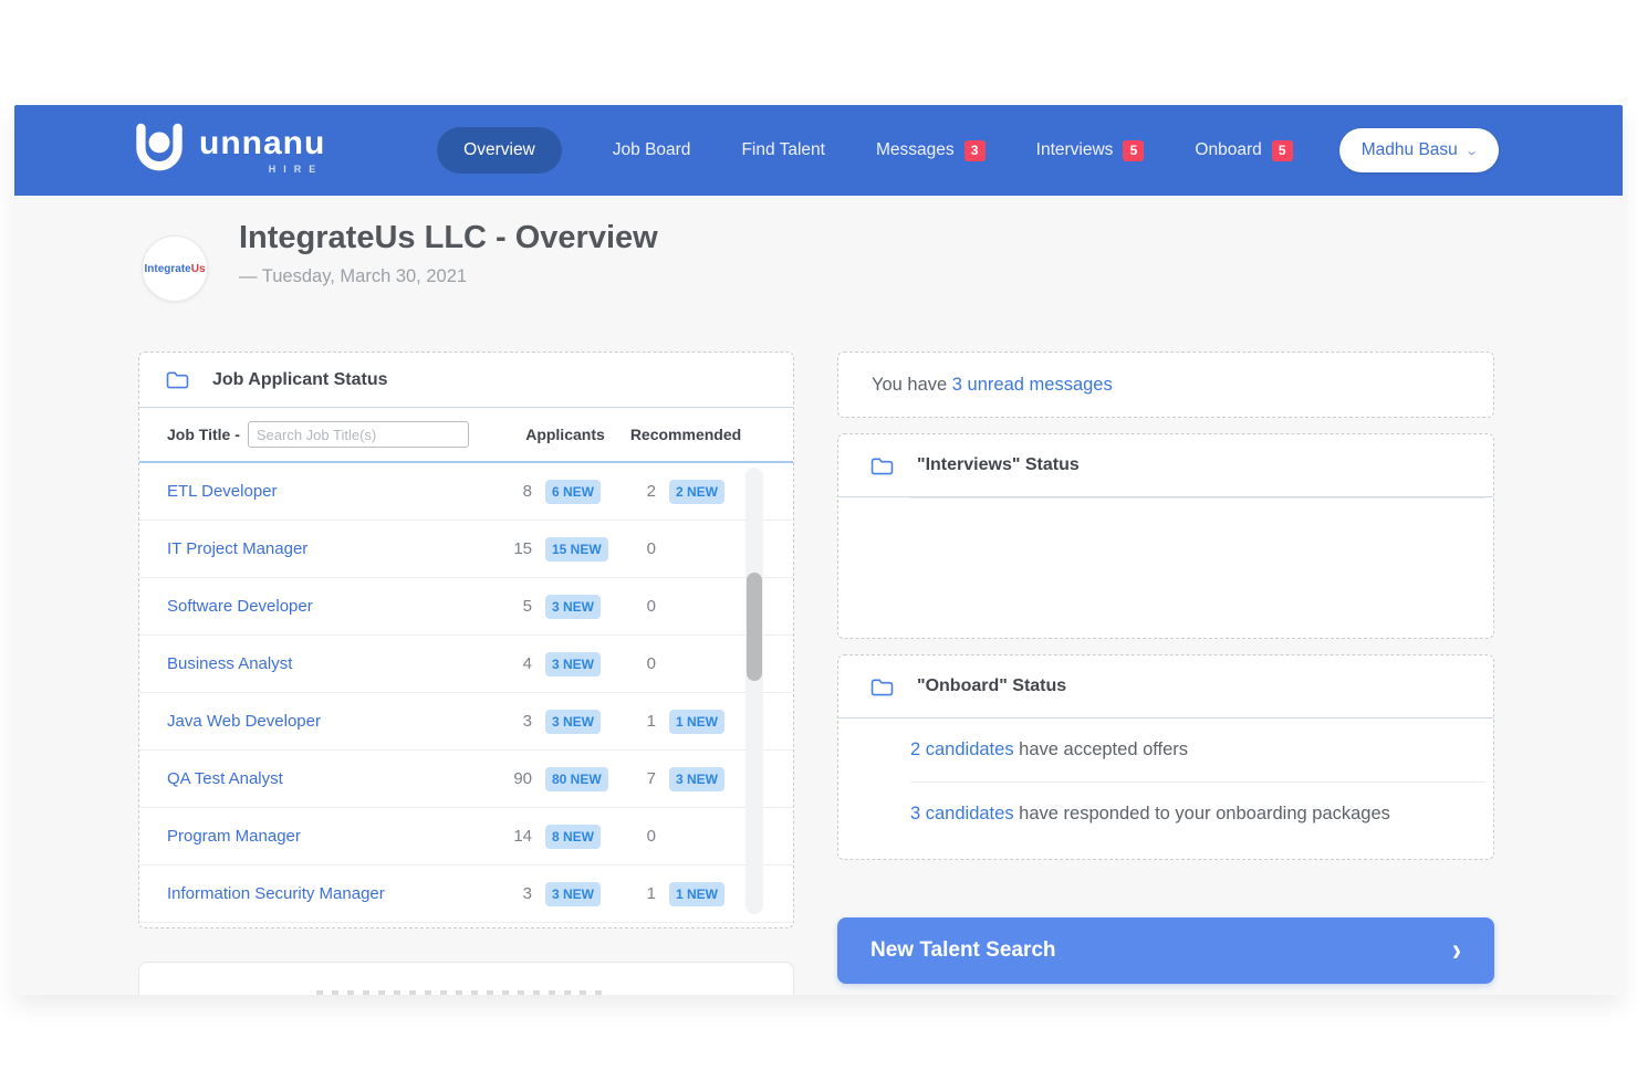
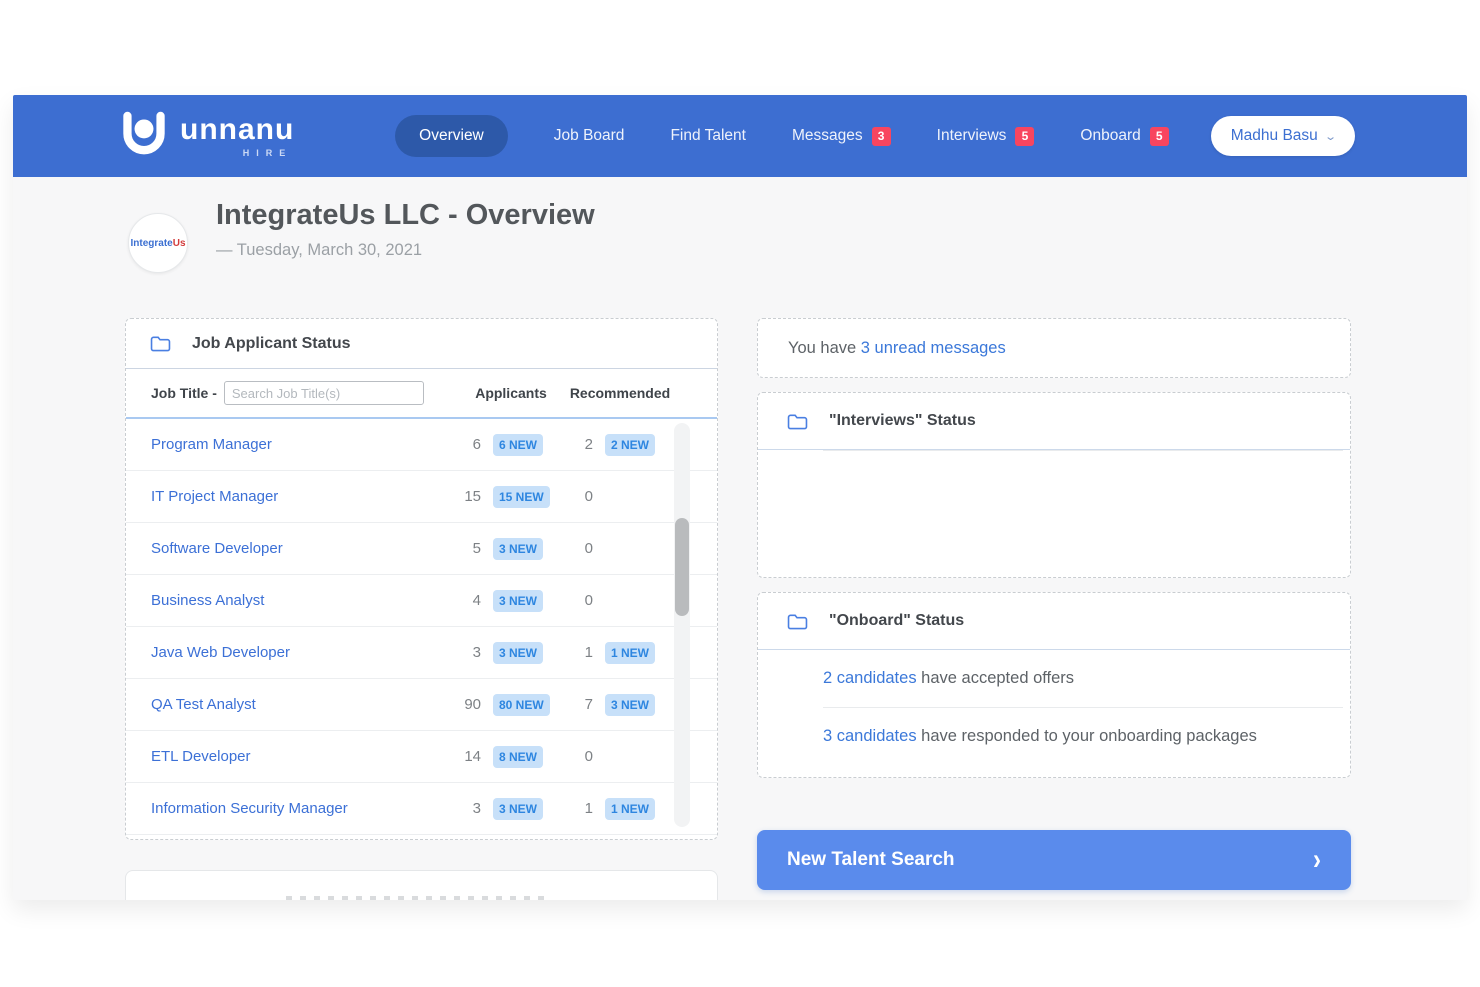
  unnanu
  HIRE
  Overview
  Job Board
  Find Talent
  Messages
  3
  Interviews
  5
  Onboard
  5
  Madhu Basu
  ⌄
  IntegrateUs
  IntegrateUs LLC - Overview
  — Tuesday, March 30, 2021
  Job Applicant Status
  Job Title -
  Search Job Title(s)
  Applicants
  Recommended
- ETL Developer
+ Program Manager
- 8
+ 6
  6 NEW
  2
  2 NEW
  IT Project Manager
  15
  15 NEW
  0
  Software Developer
  5
  3 NEW
  0
  Business Analyst
  4
  3 NEW
  0
  Java Web Developer
  3
  3 NEW
  1
  1 NEW
  QA Test Analyst
  90
  80 NEW
  7
  3 NEW
- Program Manager
+ ETL Developer
  14
  8 NEW
  0
  Information Security Manager
  3
  3 NEW
  1
  1 NEW
  You have 3 unread messages
  "Interviews" Status
  "Onboard" Status
  2 candidates have accepted offers
  3 candidates have responded to your onboarding packages
  New Talent Search
  ›
